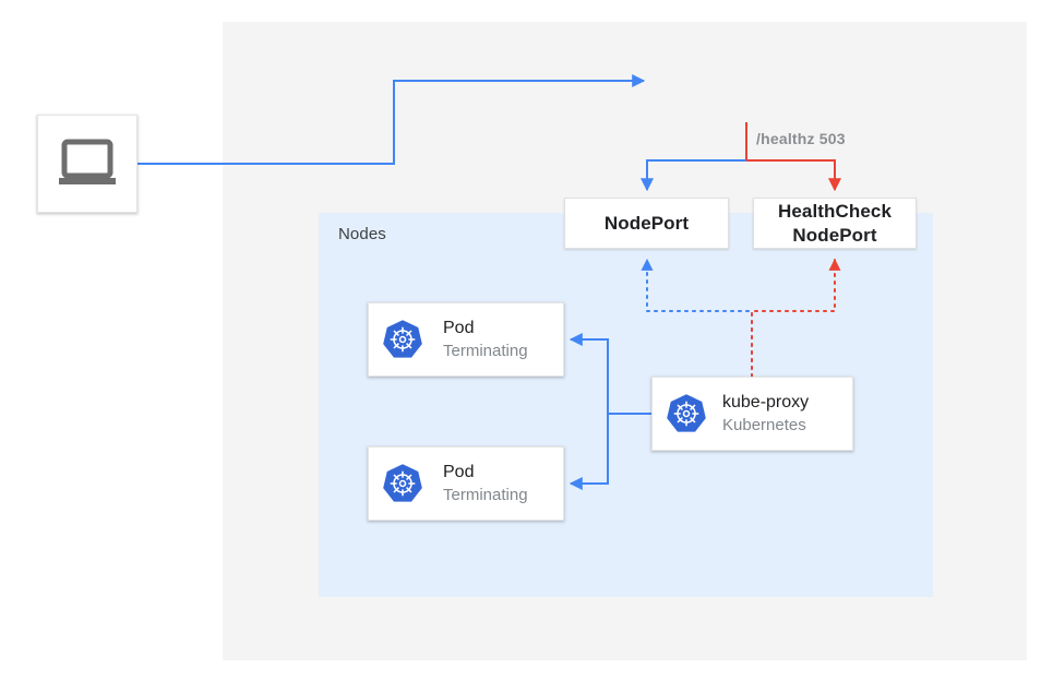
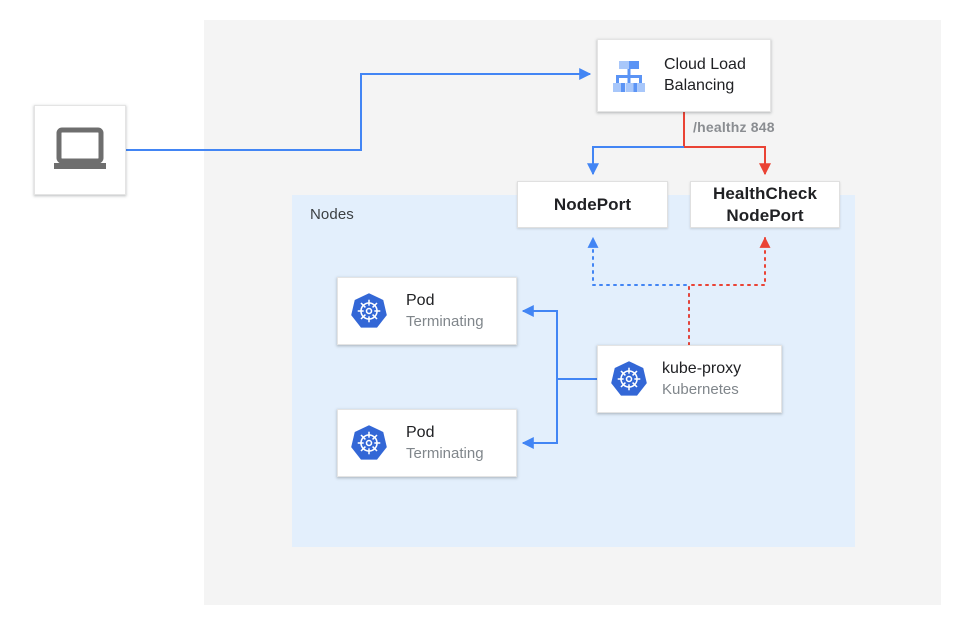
  Nodes
+ Cloud Load
+ Balancing
- /healthz 503
+ /healthz 848
  NodePort
  HealthCheck
  NodePort
  Pod
  Terminating
  Pod
  Terminating
  kube-proxy
  Kubernetes
